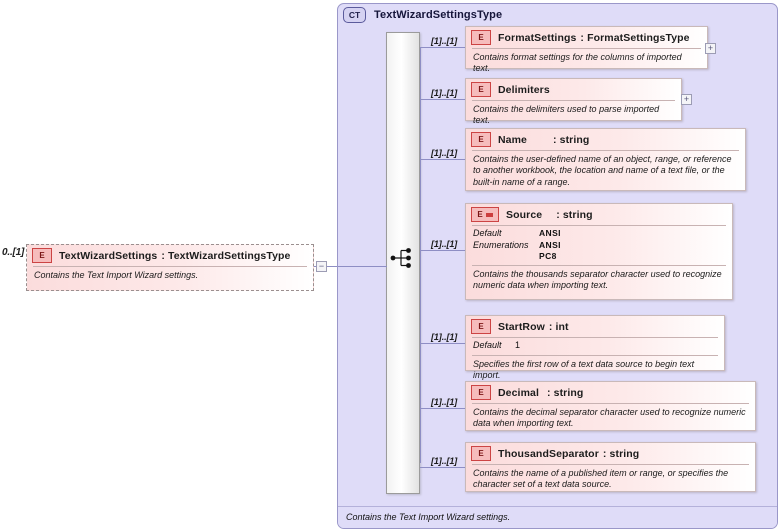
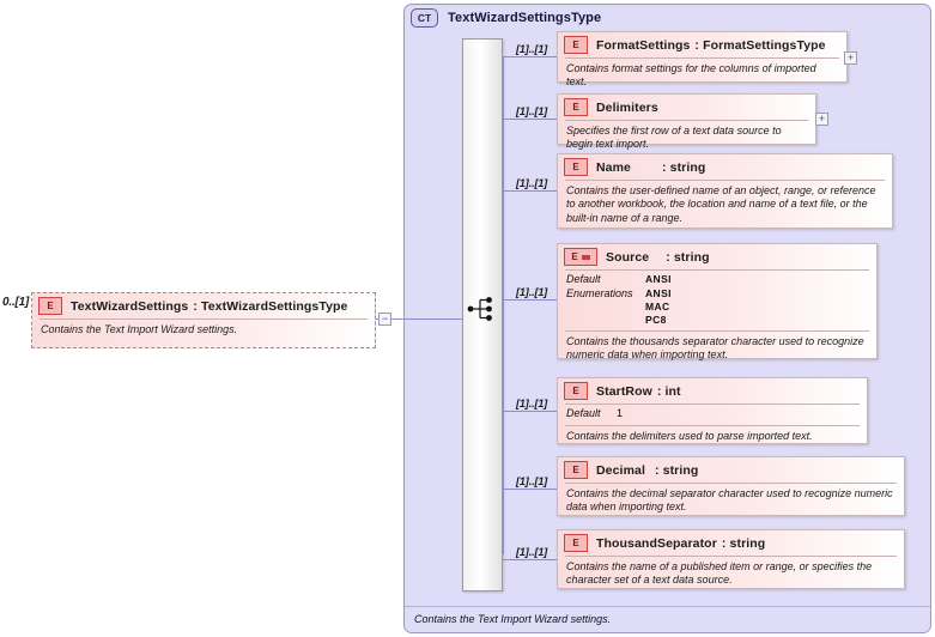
  0..[1]
  E
  TextWizardSettings
  : TextWizardSettingsType
  Contains the Text Import Wizard settings.
  −
  CT
  TextWizardSettingsType
  [1]..[1]
  [1]..[1]
  [1]..[1]
  [1]..[1]
  [1]..[1]
  [1]..[1]
  [1]..[1]
  E
  FormatSettings
  : FormatSettingsType
  Contains format settings for the columns of imported text.
  +
  E
  Delimiters
- Contains the delimiters used to parse imported text.
+ Specifies the first row of a text data source to begin text import.
  +
  E
  Name
  : string
  Contains the user-defined name of an object, range, or reference to another workbook, the location and name of a text file, or the built-in name of a range.
  E
  Source
  : string
  Default
  ANSI
  Enumerations
  ANSI
+ MAC
  PC8
  Contains the thousands separator character used to recognize numeric data when importing text.
  E
  StartRow
  : int
  Default
  1
- Specifies the first row of a text data source to begin text import.
+ Contains the delimiters used to parse imported text.
  E
  Decimal
  : string
  Contains the decimal separator character used to recognize numeric data when importing text.
  E
  ThousandSeparator
  : string
  Contains the name of a published item or range, or specifies the character set of a text data source.
  Contains the Text Import Wizard settings.
